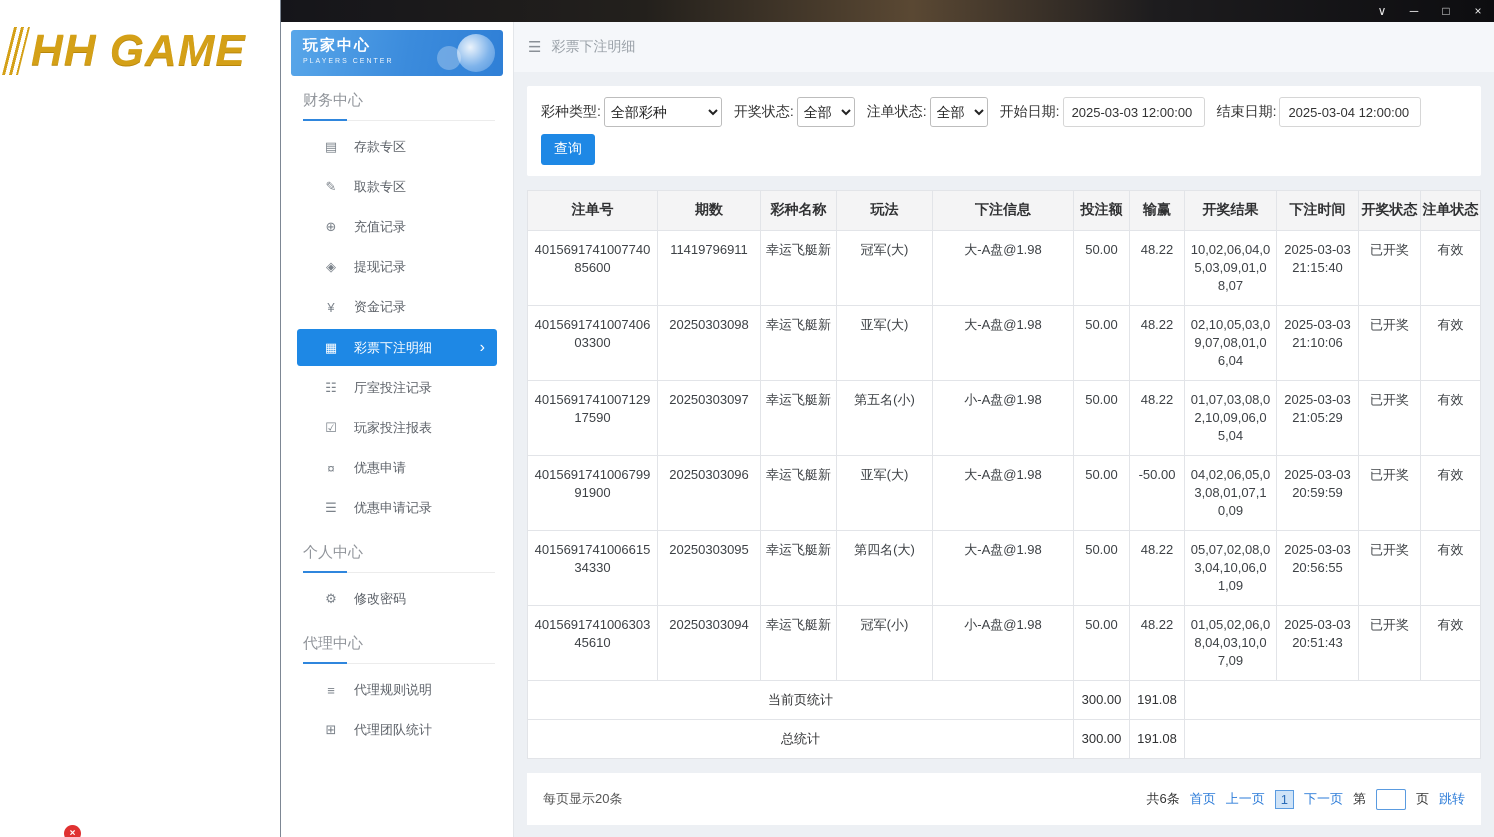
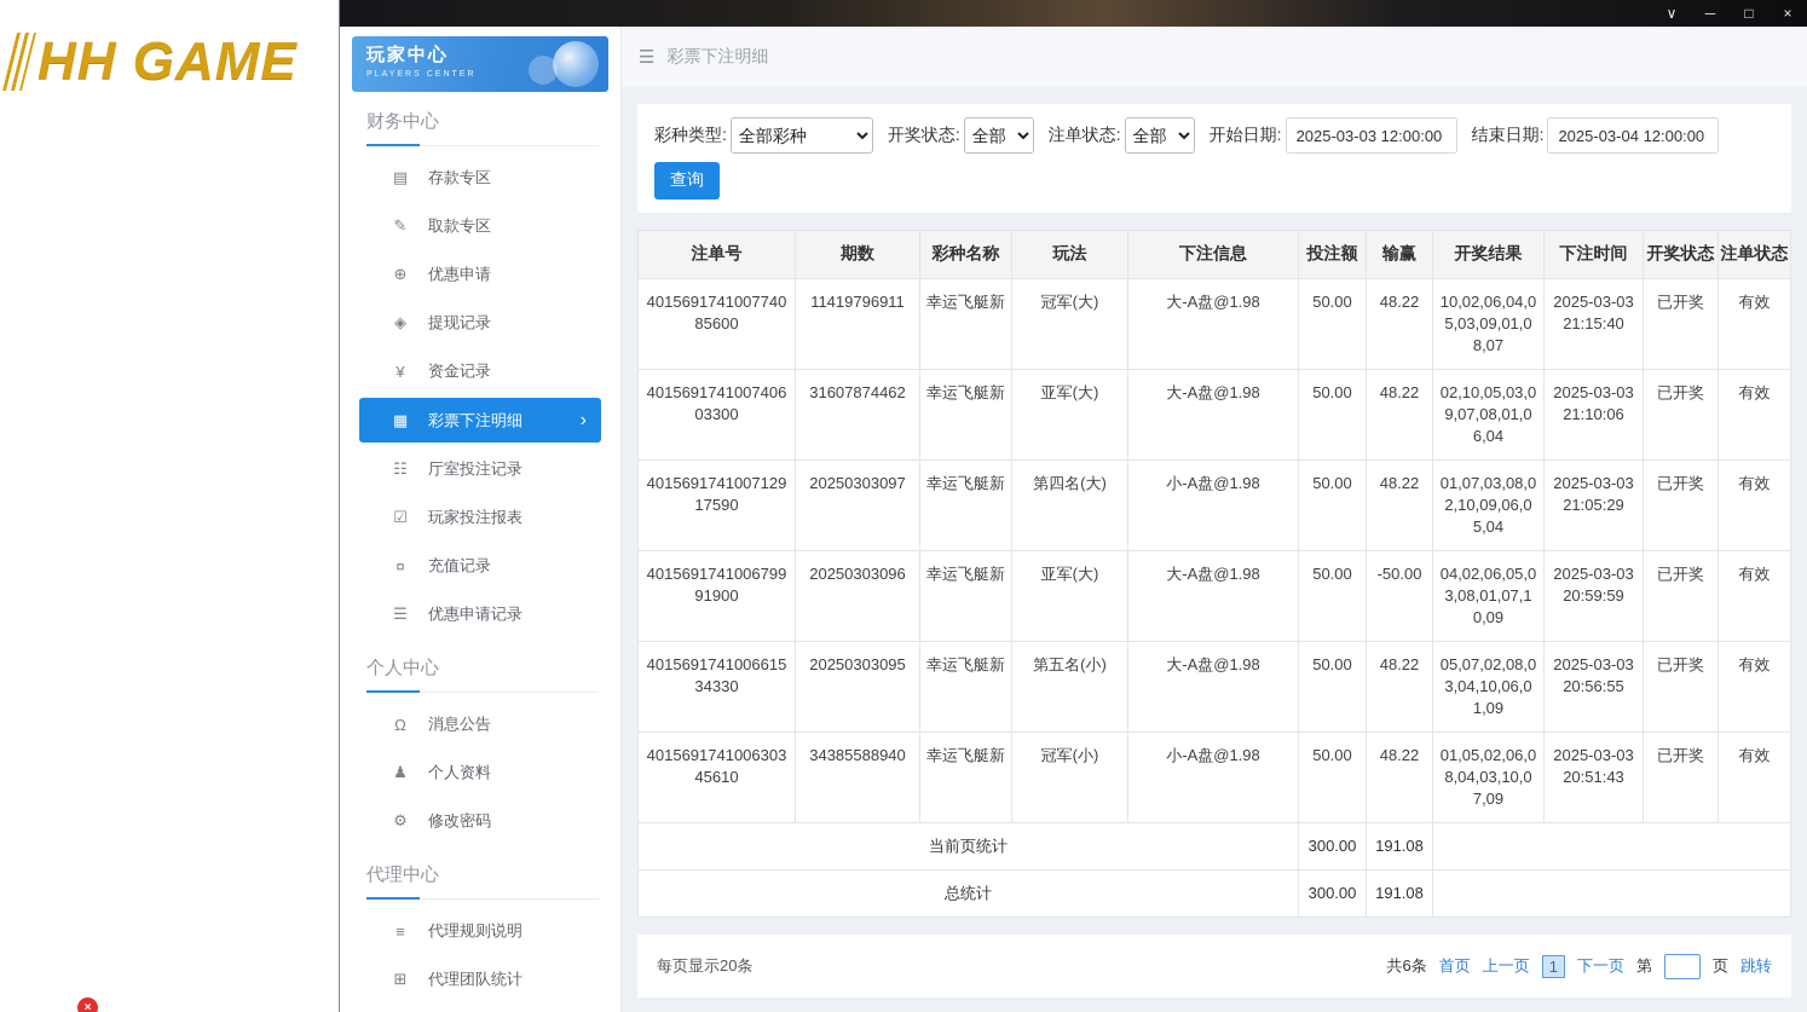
  HH GAME
  ×
  ∨
  ─
  □
  ×
  玩家中心
  财务中心
  ▤
  存款专区
  ✎
  取款专区
  ⊕
- 充值记录
+ 优惠申请
  ◈
  提现记录
  ¥
  资金记录
  ▦
  彩票下注明细
  ›
  ☷
  厅室投注记录
  ☑
  玩家投注报表
  ¤
- 优惠申请
+ 充值记录
  ☰
  优惠申请记录
  个人中心
+ Ω
+ 消息公告
+ ♟
+ 个人资料
  ⚙
  修改密码
  代理中心
  ≡
  代理规则说明
  ⊞
  代理团队统计
  ☰
  彩票下注明细
  彩种类型:
  全部彩种
  开奖状态:
  全部
  注单状态:
  全部
  开始日期:
  2025-03-03 12:00:00
  结束日期:
  2025-03-04 12:00:00
  查询
  注单号	期数	彩种名称	玩法	下注信息	投注额	输赢	开奖结果	下注时间	开奖状态	注单状态
  401569174100774085600	11419796911	幸运飞艇新	冠军(大)	大-A盘@1.98	50.00	48.22	10,02,06,04,05,03,09,01,08,07	2025-03-03 21:15:40	已开奖	有效
- 401569174100740603300	20250303098	幸运飞艇新	亚军(大)	大-A盘@1.98	50.00	48.22	02,10,05,03,09,07,08,01,06,04	2025-03-03 21:10:06	已开奖	有效
+ 401569174100740603300	31607874462	幸运飞艇新	亚军(大)	大-A盘@1.98	50.00	48.22	02,10,05,03,09,07,08,01,06,04	2025-03-03 21:10:06	已开奖	有效
- 401569174100712917590	20250303097	幸运飞艇新	第五名(小)	小-A盘@1.98	50.00	48.22	01,07,03,08,02,10,09,06,05,04	2025-03-03 21:05:29	已开奖	有效
+ 401569174100712917590	20250303097	幸运飞艇新	第四名(大)	小-A盘@1.98	50.00	48.22	01,07,03,08,02,10,09,06,05,04	2025-03-03 21:05:29	已开奖	有效
  401569174100679991900	20250303096	幸运飞艇新	亚军(大)	大-A盘@1.98	50.00	-50.00	04,02,06,05,03,08,01,07,10,09	2025-03-03 20:59:59	已开奖	有效
- 401569174100661534330	20250303095	幸运飞艇新	第四名(大)	大-A盘@1.98	50.00	48.22	05,07,02,08,03,04,10,06,01,09	2025-03-03 20:56:55	已开奖	有效
+ 401569174100661534330	20250303095	幸运飞艇新	第五名(小)	大-A盘@1.98	50.00	48.22	05,07,02,08,03,04,10,06,01,09	2025-03-03 20:56:55	已开奖	有效
- 401569174100630345610	20250303094	幸运飞艇新	冠军(小)	小-A盘@1.98	50.00	48.22	01,05,02,06,08,04,03,10,07,09	2025-03-03 20:51:43	已开奖	有效
+ 401569174100630345610	34385588940	幸运飞艇新	冠军(小)	小-A盘@1.98	50.00	48.22	01,05,02,06,08,04,03,10,07,09	2025-03-03 20:51:43	已开奖	有效
  当前页统计	300.00	191.08
  总统计	300.00	191.08
  每页显示20条
  共6条
  首页
  上一页
  1
  下一页
  第
  页
  跳转
